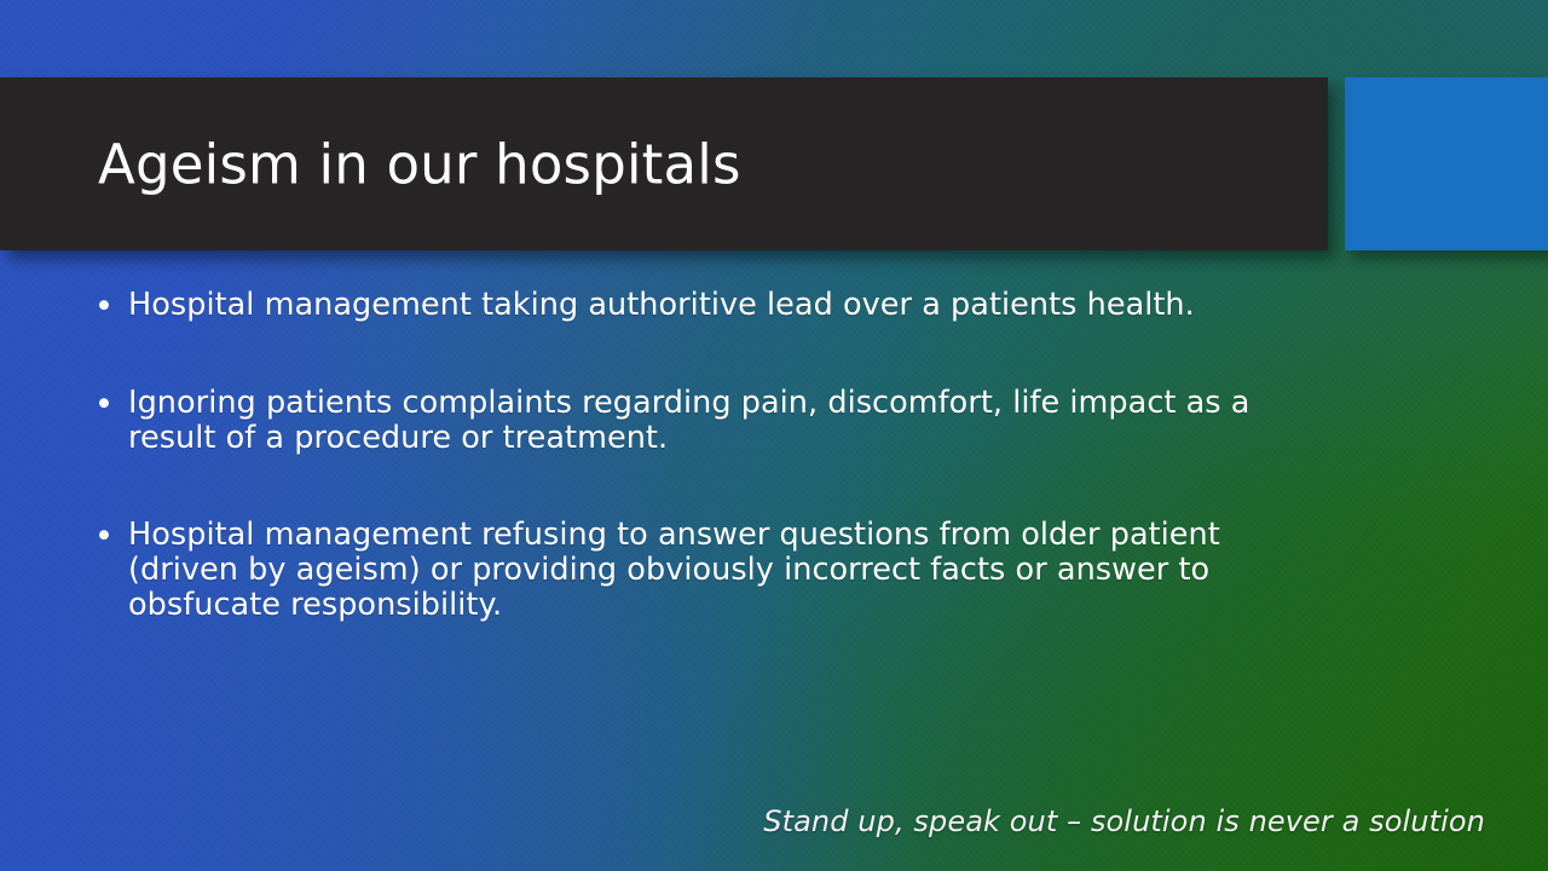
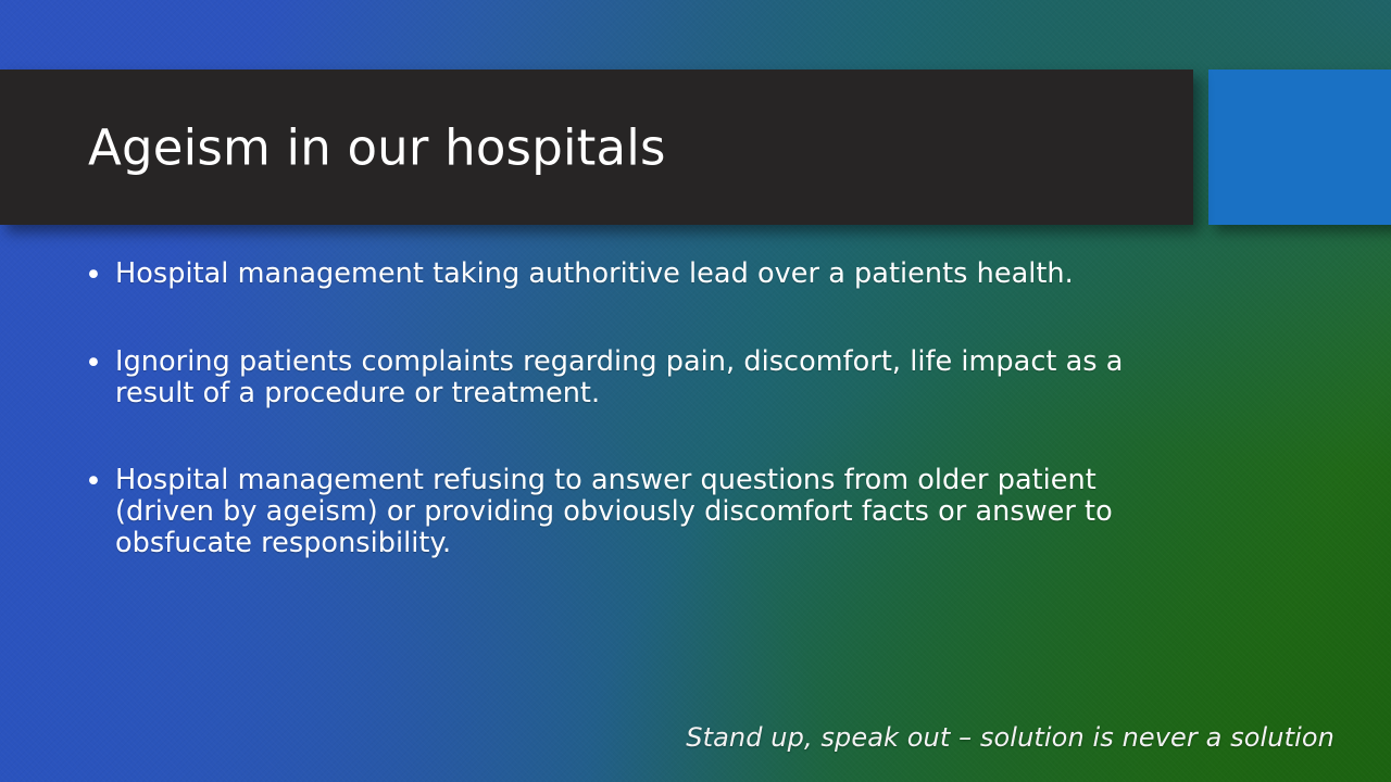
  Ageism in our hospitals
  •
  Hospital management taking authoritive lead over a patients health.
  •
  Ignoring patients complaints regarding pain, discomfort, life impact as a
  result of a procedure or treatment.
  •
  Hospital management refusing to answer questions from older patient
- (driven by ageism) or providing obviously incorrect facts or answer to
+ (driven by ageism) or providing obviously discomfort facts or answer to
  obsfucate responsibility.
  Stand up, speak out – solution is never a solution
